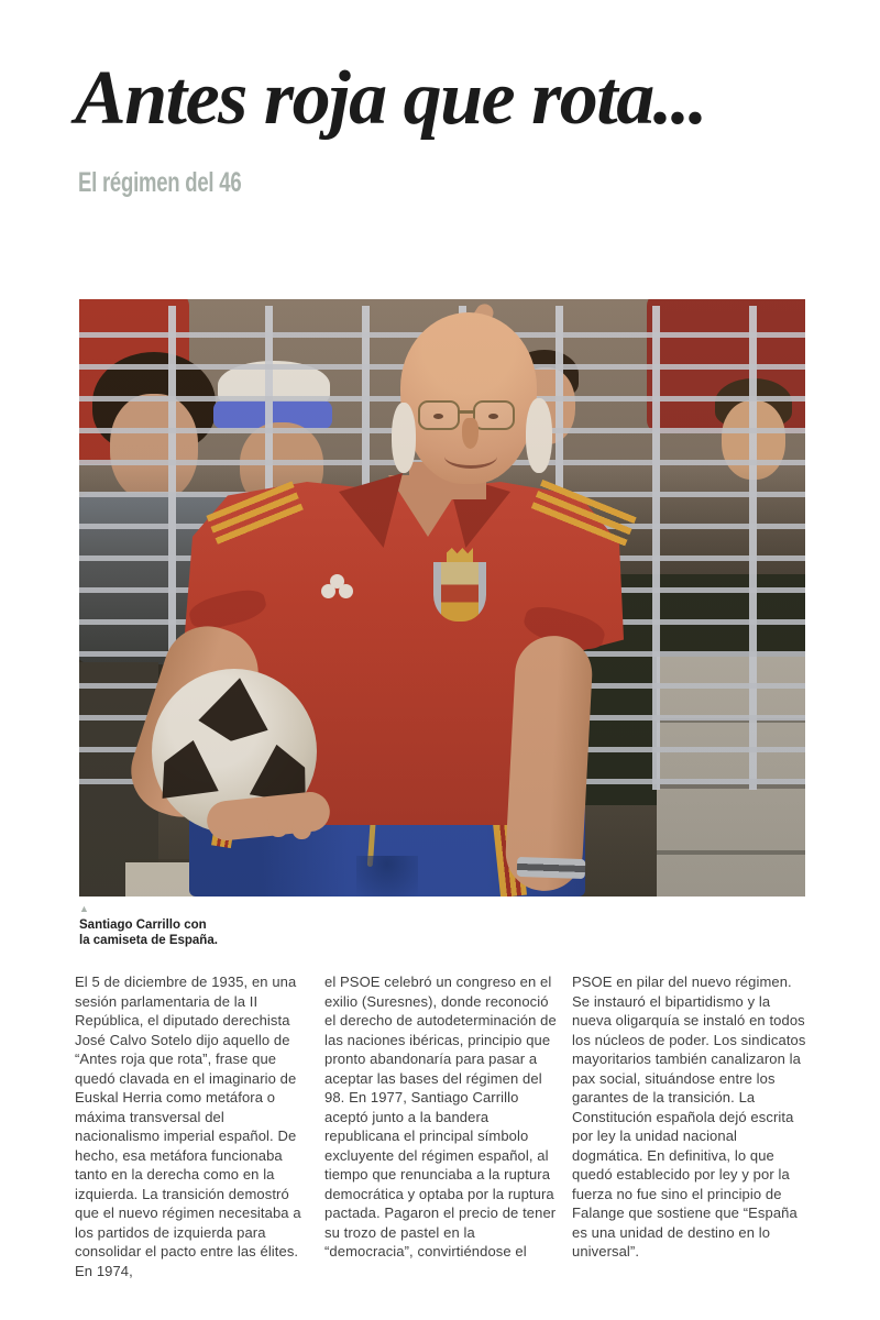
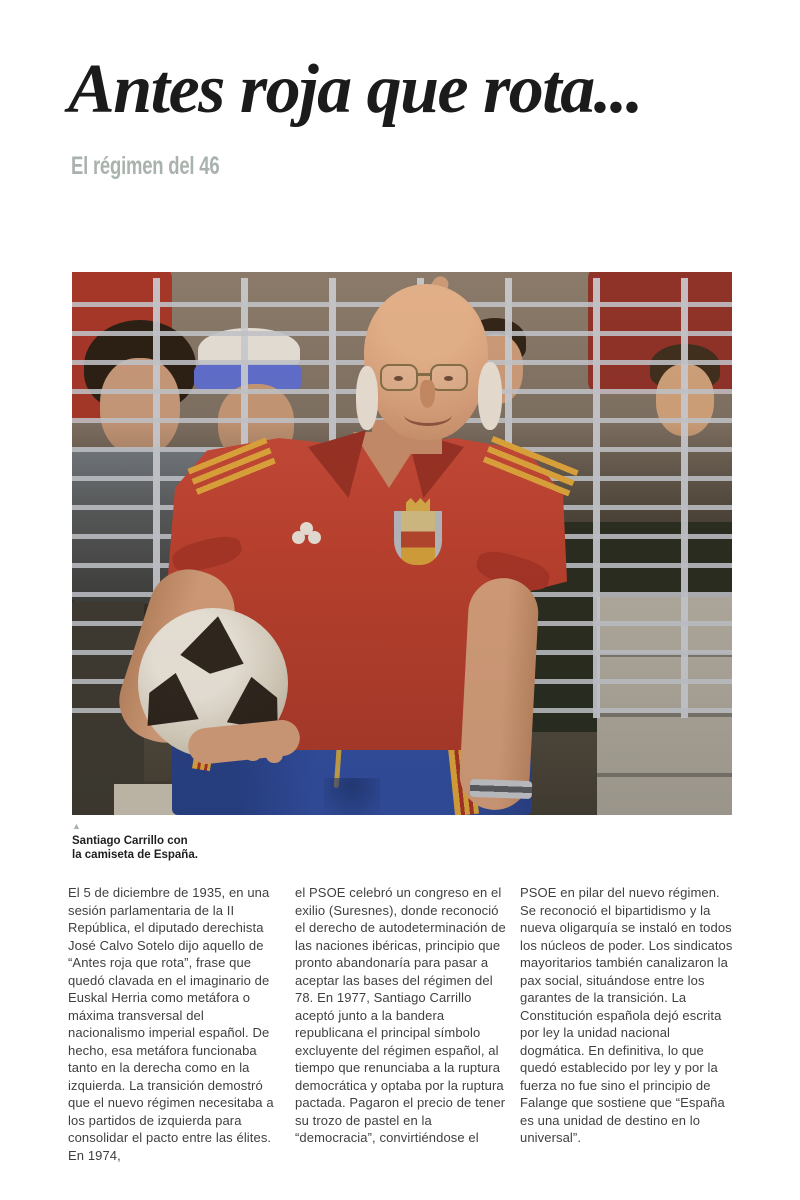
  Antes roja que rota...
  El régimen del 46
  ▲
  Santiago Carrillo con
  la camiseta de España.
  El 5 de diciembre de 1935, en una sesión parlamentaria de la II República, el diputado derechista José Calvo Sotelo dijo aquello de “Antes roja que rota”, frase que quedó clavada en el imaginario de Euskal Herria como metáfora o máxima transversal del nacionalismo imperial español. De hecho, esa metáfora funcionaba tanto en la derecha como en la izquierda. La transición demostró que el nuevo régimen necesitaba a los partidos de izquierda para consolidar el pacto entre las élites. En 1974,
- el PSOE celebró un congreso en el exilio (Suresnes), donde reconoció el derecho de autodeterminación de las naciones ibéricas, principio que pronto abandonaría para pasar a aceptar las bases del régimen del 98. En 1977, Santiago Carrillo aceptó junto a la bandera republicana el principal símbolo excluyente del régimen español, al tiempo que renunciaba a la ruptura democrática y optaba por la ruptura pactada. Pagaron el precio de tener su trozo de pastel en la “democracia”, convirtiéndose el
+ el PSOE celebró un congreso en el exilio (Suresnes), donde reconoció el derecho de autodeterminación de las naciones ibéricas, principio que pronto abandonaría para pasar a aceptar las bases del régimen del 78. En 1977, Santiago Carrillo aceptó junto a la bandera republicana el principal símbolo excluyente del régimen español, al tiempo que renunciaba a la ruptura democrática y optaba por la ruptura pactada. Pagaron el precio de tener su trozo de pastel en la “democracia”, convirtiéndose el
- PSOE en pilar del nuevo régimen. Se instauró el bipartidismo y la nueva oligarquía se instaló en todos los núcleos de poder. Los sindicatos mayoritarios también canalizaron la pax social, situándose entre los garantes de la transición. La Constitución española dejó escrita por ley la unidad nacional dogmática. En definitiva, lo que quedó establecido por ley y por la fuerza no fue sino el principio de Falange que sostiene que “España es una unidad de destino en lo universal”.
+ PSOE en pilar del nuevo régimen. Se reconoció el bipartidismo y la nueva oligarquía se instaló en todos los núcleos de poder. Los sindicatos mayoritarios también canalizaron la pax social, situándose entre los garantes de la transición. La Constitución española dejó escrita por ley la unidad nacional dogmática. En definitiva, lo que quedó establecido por ley y por la fuerza no fue sino el principio de Falange que sostiene que “España es una unidad de destino en lo universal”.
